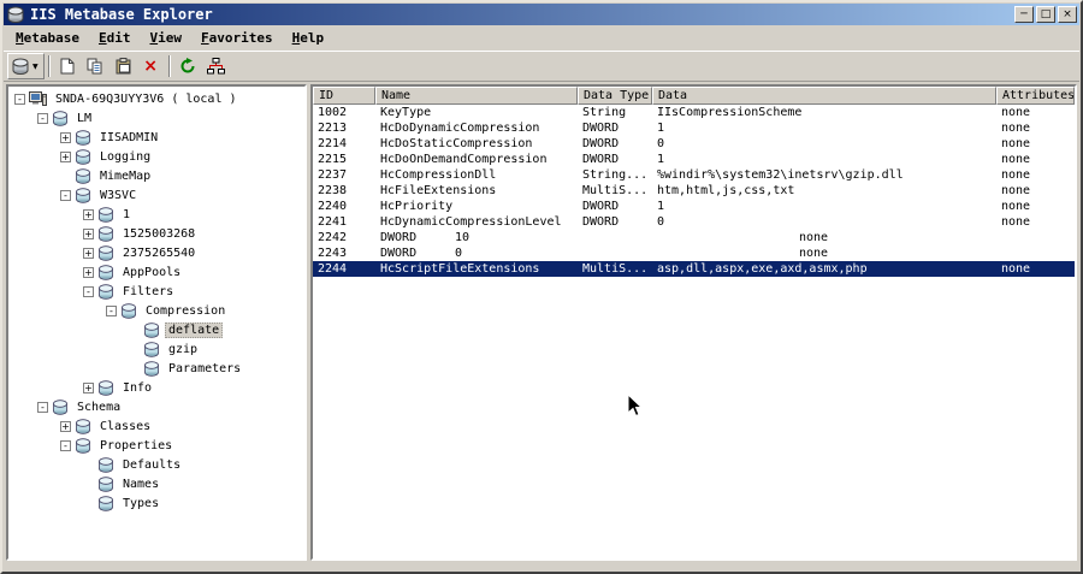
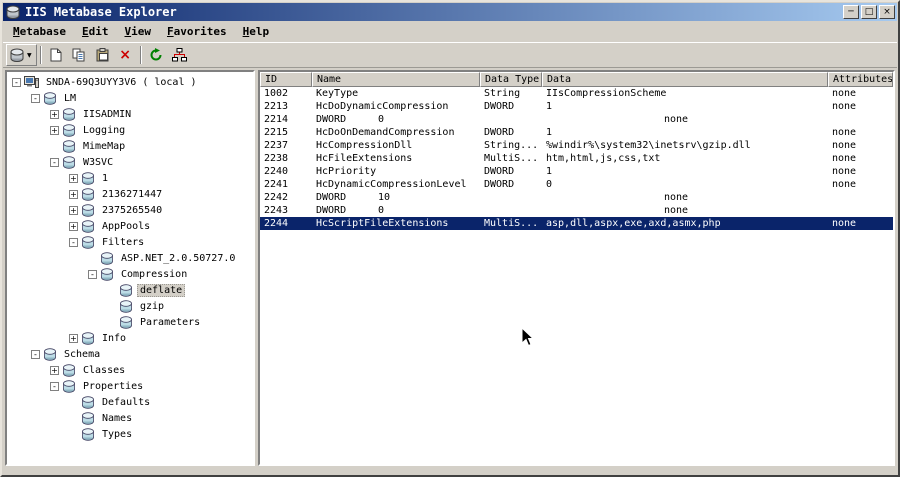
  IIS Metabase Explorer
  ─
  □
  ×
  Metabase
  Edit
  View
  Favorites
  Help
  ×
  -
  SNDA-69Q3UYY3V6 ( local )
  -
  LM
  +
  IISADMIN
  +
  Logging
  MimeMap
  -
  W3SVC
  +
  1
  +
- 1525003268
+ 2136271447
  +
  2375265540
  +
  AppPools
  -
  Filters
+ ASP.NET_2.0.50727.0
  -
  Compression
  deflate
  gzip
  Parameters
  +
  Info
  -
  Schema
  +
  Classes
  -
  Properties
  Defaults
  Names
  Types
  ID
  Name
  Data Type
  Data
  Attributes
  1002
  KeyType
  String
  IIsCompressionScheme
  none
  2213
  HcDoDynamicCompression
  DWORD
  1
  none
  2214
- HcDoStaticCompression
  DWORD
  0
  none
  2215
  HcDoOnDemandCompression
  DWORD
  1
  none
  2237
  HcCompressionDll
  String...
  %windir%\system32\inetsrv\gzip.dll
  none
  2238
  HcFileExtensions
  MultiS...
  htm,html,js,css,txt
  none
  2240
  HcPriority
  DWORD
  1
  none
  2241
  HcDynamicCompressionLevel
  DWORD
  0
  none
  2242
  DWORD
  10
  none
  2243
  DWORD
  0
  none
  2244
  HcScriptFileExtensions
  MultiS...
  asp,dll,aspx,exe,axd,asmx,php
  none
